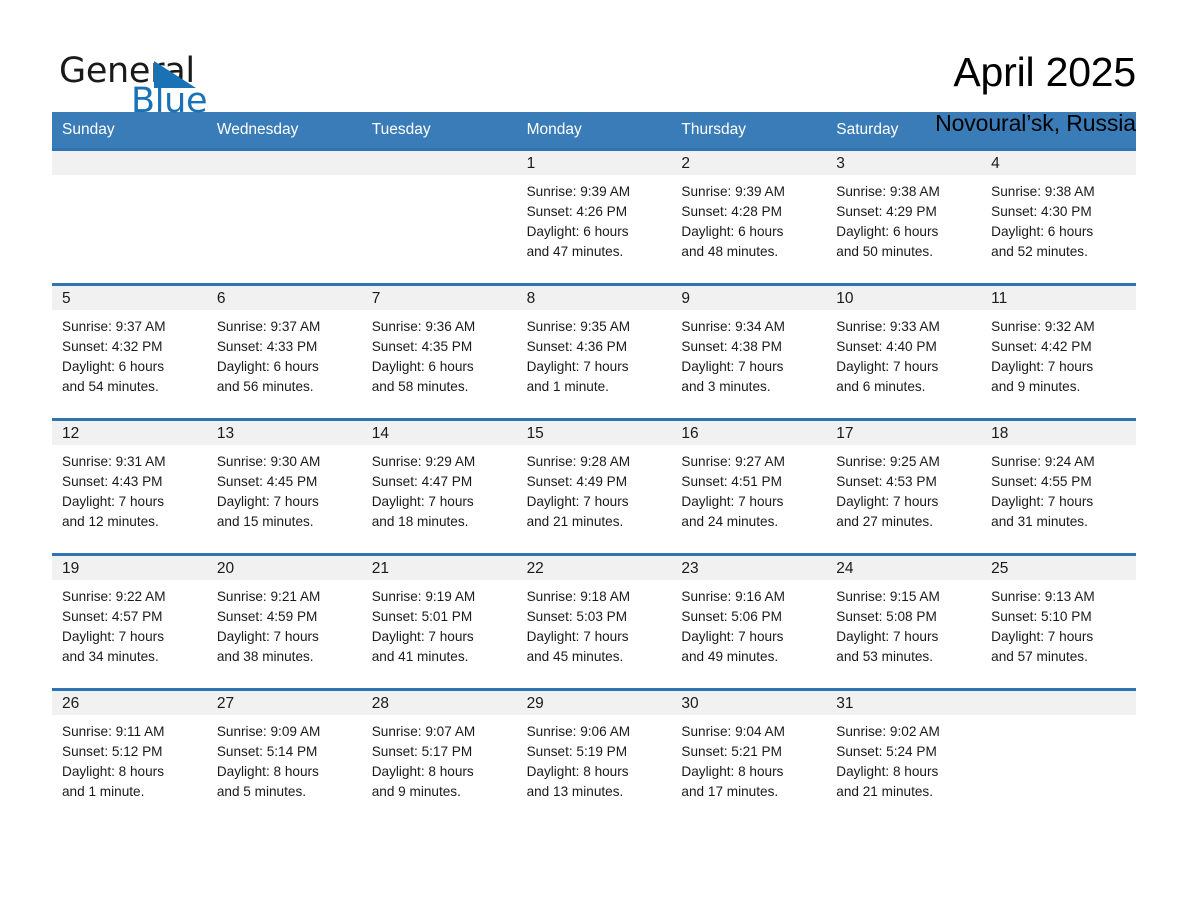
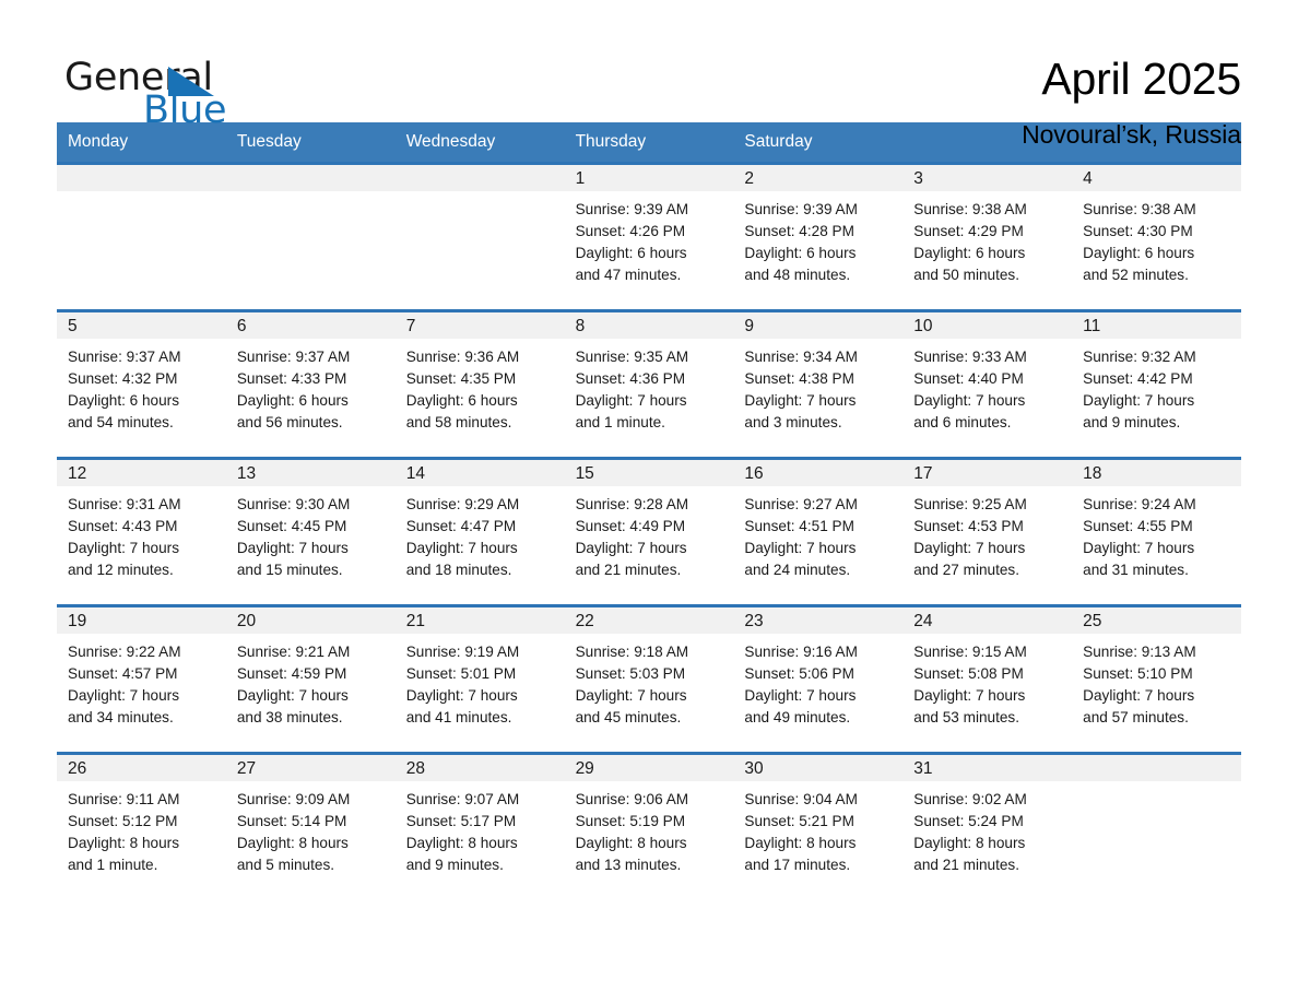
  General
  Blue
  April 2025
  Novoural’sk, Russia
- Sunday
- Wednesday
+ Monday
  Tuesday
- Monday
+ Wednesday
  Thursday
  Saturday
  1
  Sunrise: 9:39 AM
  Sunset: 4:26 PM
  Daylight: 6 hours
  and 47 minutes.
  2
  Sunrise: 9:39 AM
  Sunset: 4:28 PM
  Daylight: 6 hours
  and 48 minutes.
  3
  Sunrise: 9:38 AM
  Sunset: 4:29 PM
  Daylight: 6 hours
  and 50 minutes.
  4
  Sunrise: 9:38 AM
  Sunset: 4:30 PM
  Daylight: 6 hours
  and 52 minutes.
  5
  Sunrise: 9:37 AM
  Sunset: 4:32 PM
  Daylight: 6 hours
  and 54 minutes.
  6
  Sunrise: 9:37 AM
  Sunset: 4:33 PM
  Daylight: 6 hours
  and 56 minutes.
  7
  Sunrise: 9:36 AM
  Sunset: 4:35 PM
  Daylight: 6 hours
  and 58 minutes.
  8
  Sunrise: 9:35 AM
  Sunset: 4:36 PM
  Daylight: 7 hours
  and 1 minute.
  9
  Sunrise: 9:34 AM
  Sunset: 4:38 PM
  Daylight: 7 hours
  and 3 minutes.
  10
  Sunrise: 9:33 AM
  Sunset: 4:40 PM
  Daylight: 7 hours
  and 6 minutes.
  11
  Sunrise: 9:32 AM
  Sunset: 4:42 PM
  Daylight: 7 hours
  and 9 minutes.
  12
  Sunrise: 9:31 AM
  Sunset: 4:43 PM
  Daylight: 7 hours
  and 12 minutes.
  13
  Sunrise: 9:30 AM
  Sunset: 4:45 PM
  Daylight: 7 hours
  and 15 minutes.
  14
  Sunrise: 9:29 AM
  Sunset: 4:47 PM
  Daylight: 7 hours
  and 18 minutes.
  15
  Sunrise: 9:28 AM
  Sunset: 4:49 PM
  Daylight: 7 hours
  and 21 minutes.
  16
  Sunrise: 9:27 AM
  Sunset: 4:51 PM
  Daylight: 7 hours
  and 24 minutes.
  17
  Sunrise: 9:25 AM
  Sunset: 4:53 PM
  Daylight: 7 hours
  and 27 minutes.
  18
  Sunrise: 9:24 AM
  Sunset: 4:55 PM
  Daylight: 7 hours
  and 31 minutes.
  19
  Sunrise: 9:22 AM
  Sunset: 4:57 PM
  Daylight: 7 hours
  and 34 minutes.
  20
  Sunrise: 9:21 AM
  Sunset: 4:59 PM
  Daylight: 7 hours
  and 38 minutes.
  21
  Sunrise: 9:19 AM
  Sunset: 5:01 PM
  Daylight: 7 hours
  and 41 minutes.
  22
  Sunrise: 9:18 AM
  Sunset: 5:03 PM
  Daylight: 7 hours
  and 45 minutes.
  23
  Sunrise: 9:16 AM
  Sunset: 5:06 PM
  Daylight: 7 hours
  and 49 minutes.
  24
  Sunrise: 9:15 AM
  Sunset: 5:08 PM
  Daylight: 7 hours
  and 53 minutes.
  25
  Sunrise: 9:13 AM
  Sunset: 5:10 PM
  Daylight: 7 hours
  and 57 minutes.
  26
  Sunrise: 9:11 AM
  Sunset: 5:12 PM
  Daylight: 8 hours
  and 1 minute.
  27
  Sunrise: 9:09 AM
  Sunset: 5:14 PM
  Daylight: 8 hours
  and 5 minutes.
  28
  Sunrise: 9:07 AM
  Sunset: 5:17 PM
  Daylight: 8 hours
  and 9 minutes.
  29
  Sunrise: 9:06 AM
  Sunset: 5:19 PM
  Daylight: 8 hours
  and 13 minutes.
  30
  Sunrise: 9:04 AM
  Sunset: 5:21 PM
  Daylight: 8 hours
  and 17 minutes.
  31
  Sunrise: 9:02 AM
  Sunset: 5:24 PM
  Daylight: 8 hours
  and 21 minutes.
